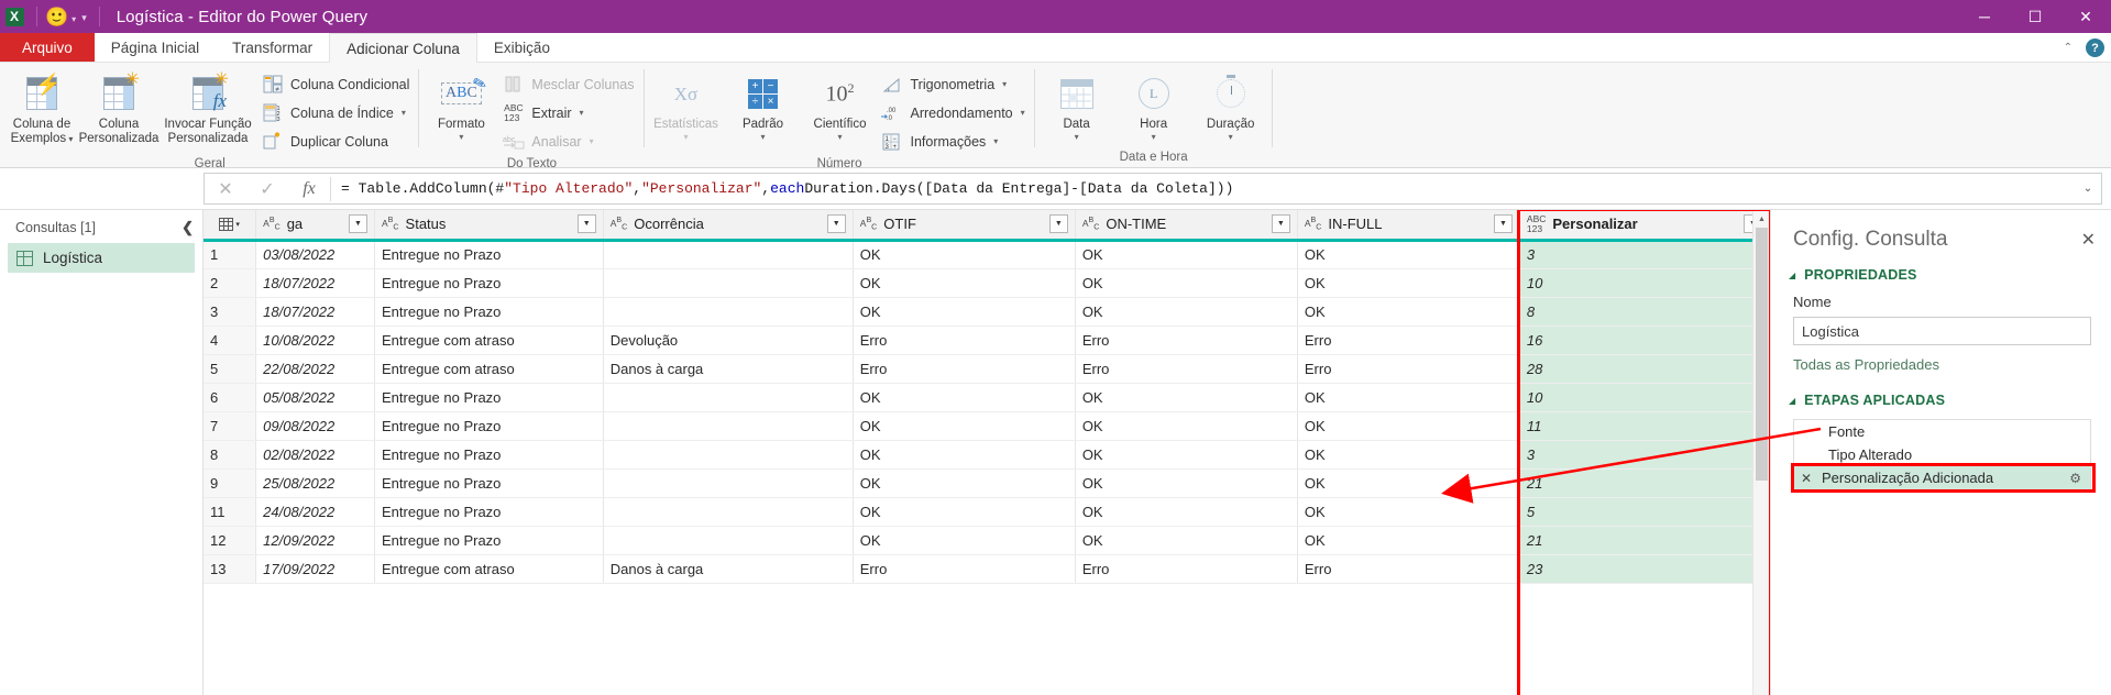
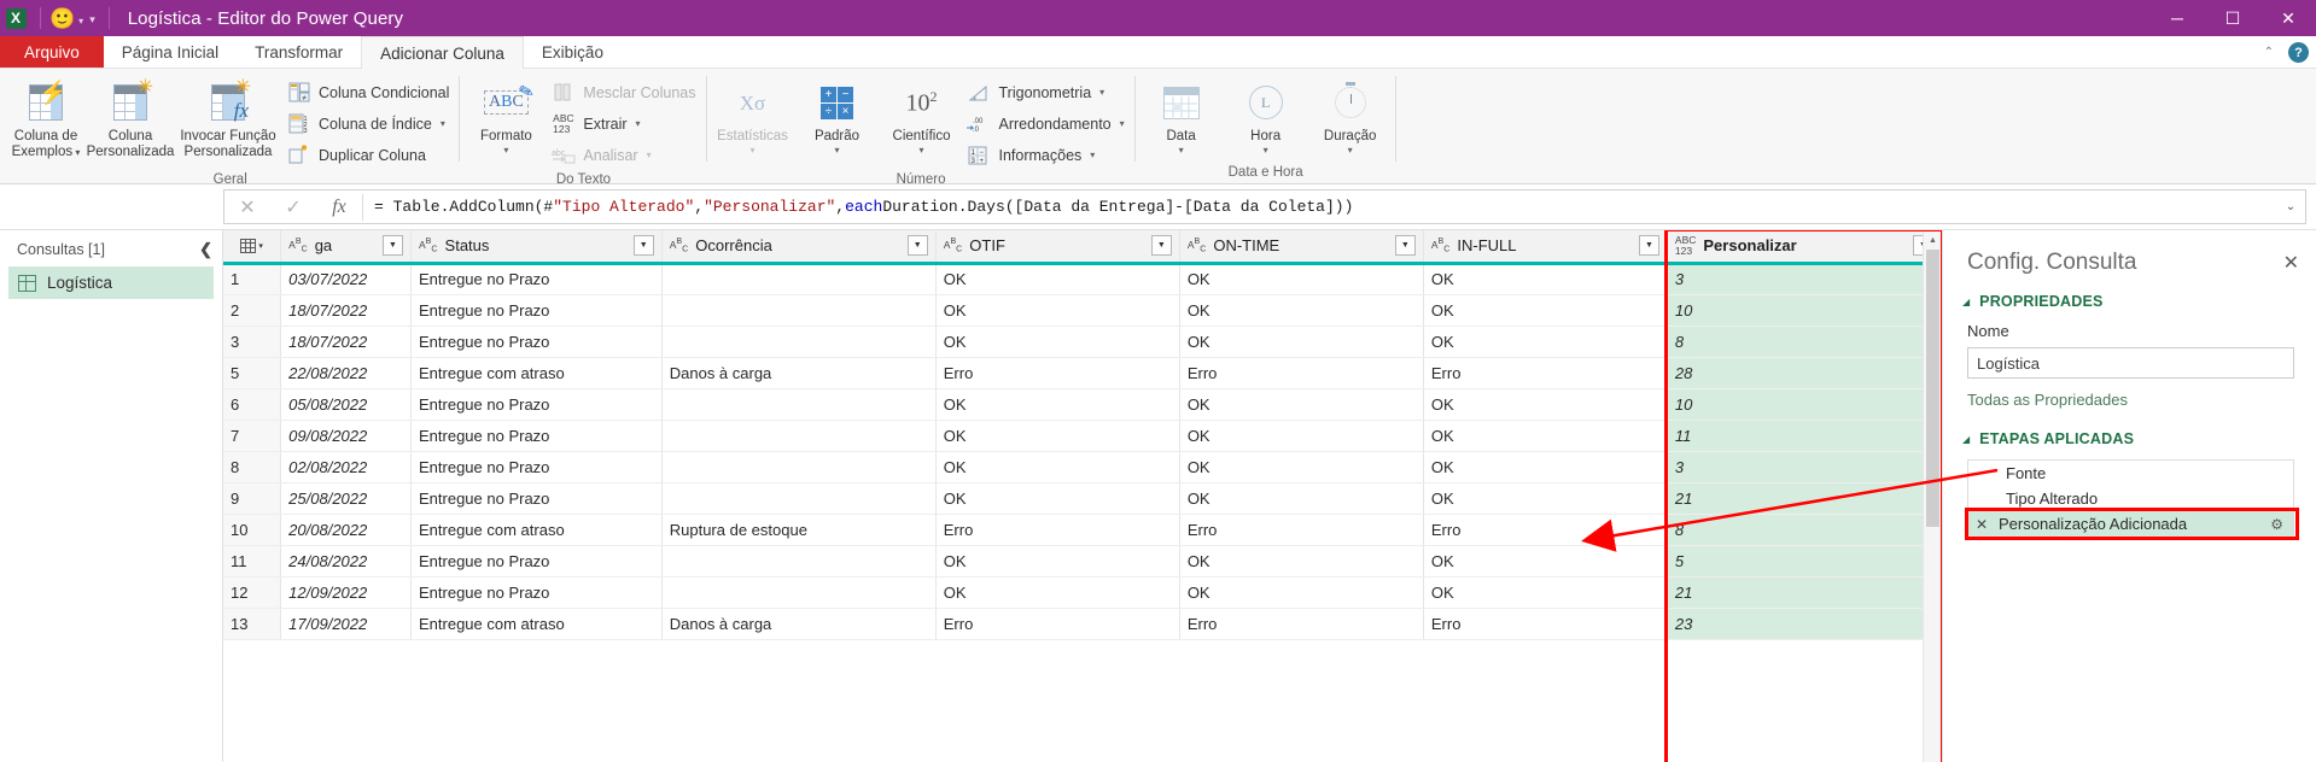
  X
  🙂
  ▾
  ▾
  Logística - Editor do Power Query
  ─
  ☐
  ✕
  Arquivo
  Página Inicial
  Transformar
  Adicionar Coluna
  Exibição
  ⌃
  ?
  ⚡
  Coluna de
  Exemplos ▾
  ✳
  Coluna
  Personalizada
  ✳
  fx
  Invocar Função
  Personalizada
  Coluna Condicional
  Coluna de Índice
  ▾
  Duplicar Coluna
  Geral
  ABC
  Formato
  ▾
  Mesclar Colunas
  ABC
  123
  Extrair
  ▾
  Analisar
  ▾
  Do Texto
  Χσ
  Estatísticas
  ▾
  +
  −
  ÷
  ×
  Padrão
  ▾
  102
  Científico
  ▾
  Trigonometria
  ▾
  Arredondamento
  ▾
  Informações
  ▾
  Número
  Data
  ▾
  L
  Hora
  ▾
  Duração
  ▾
  Data e Hora
  ✕
  ✓
  fx
  = Table.AddColumn(#
  "Tipo Alterado"
  ,
  "Personalizar"
  ,
  each
  Duration.Days([Data da Entrega]-[Data da Coleta]))
  ⌄
  Consultas [1]
  ❮
  Logística
  	ABC ga	ABC Status	ABC Ocorrência	ABC OTIF	ABC ON-TIME	ABC IN-FULL	ABC123 Personalizar
- 1	03/08/2022	Entregue no Prazo		OK	OK	OK	3
+ 1	03/07/2022	Entregue no Prazo		OK	OK	OK	3
  2	18/07/2022	Entregue no Prazo		OK	OK	OK	10
  3	18/07/2022	Entregue no Prazo		OK	OK	OK	8
- 4	10/08/2022	Entregue com atraso	Devolução	Erro	Erro	Erro	16
  5	22/08/2022	Entregue com atraso	Danos à carga	Erro	Erro	Erro	28
  6	05/08/2022	Entregue no Prazo		OK	OK	OK	10
  7	09/08/2022	Entregue no Prazo		OK	OK	OK	11
  8	02/08/2022	Entregue no Prazo		OK	OK	OK	3
  9	25/08/2022	Entregue no Prazo		OK	OK	OK	21
+ 10	20/08/2022	Entregue com atraso	Ruptura de estoque	Erro	Erro	Erro	8
  11	24/08/2022	Entregue no Prazo		OK	OK	OK	5
  12	12/09/2022	Entregue no Prazo		OK	OK	OK	21
  13	17/09/2022	Entregue com atraso	Danos à carga	Erro	Erro	Erro	23
  Config. Consulta
  ✕
  ◢
  PROPRIEDADES
  Nome
  Logística
  Todas as Propriedades
  ◢
  ETAPAS APLICADAS
  Fonte
  Tipo Alterado
  ✕
  Personalização Adicionada
  ⚙
